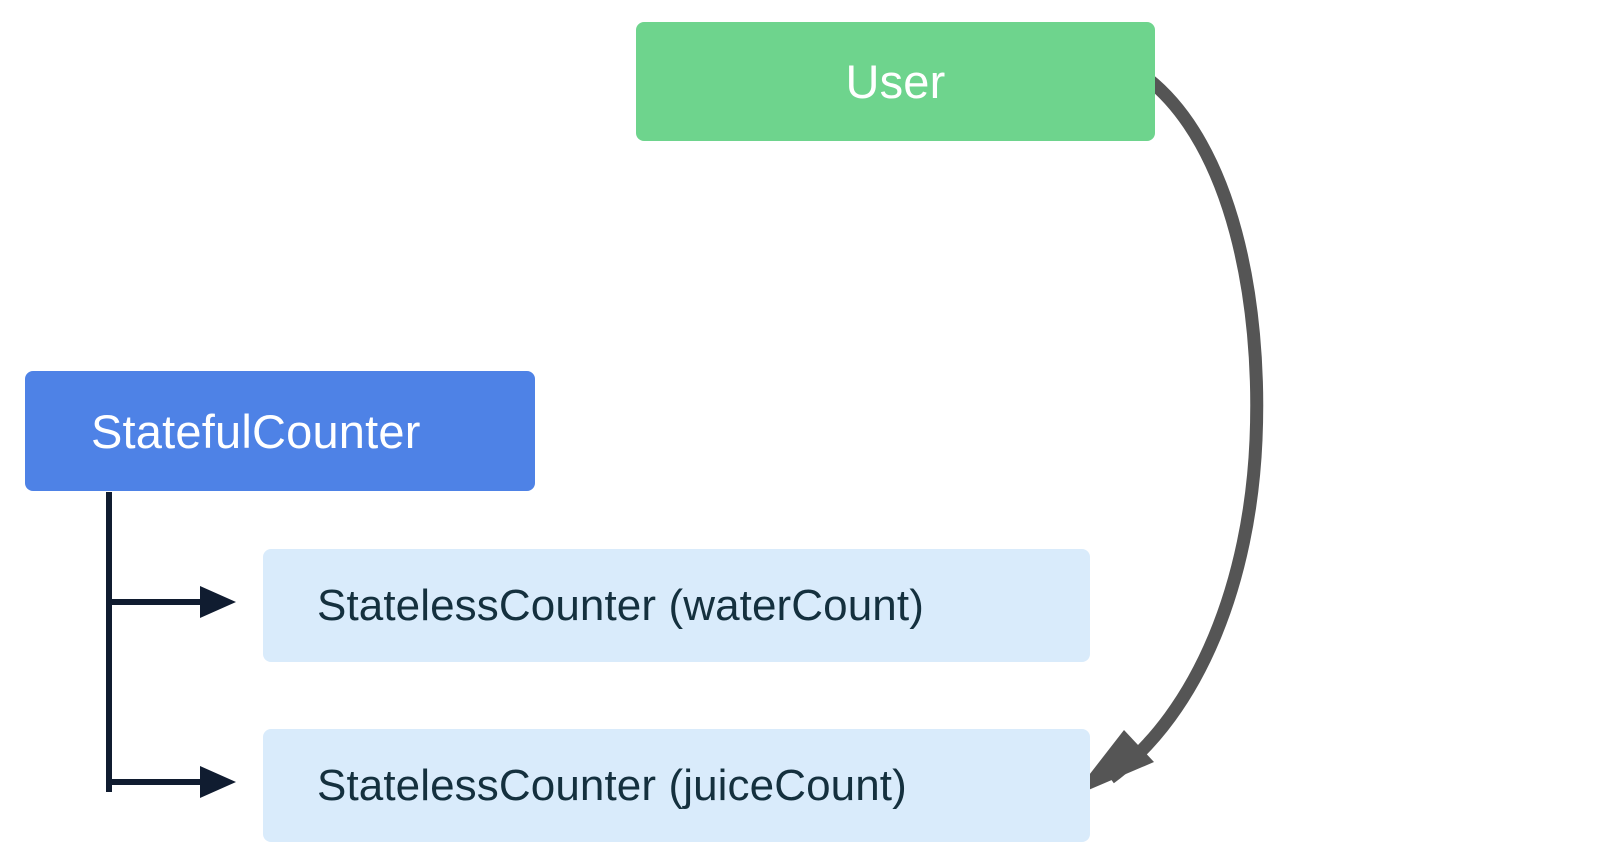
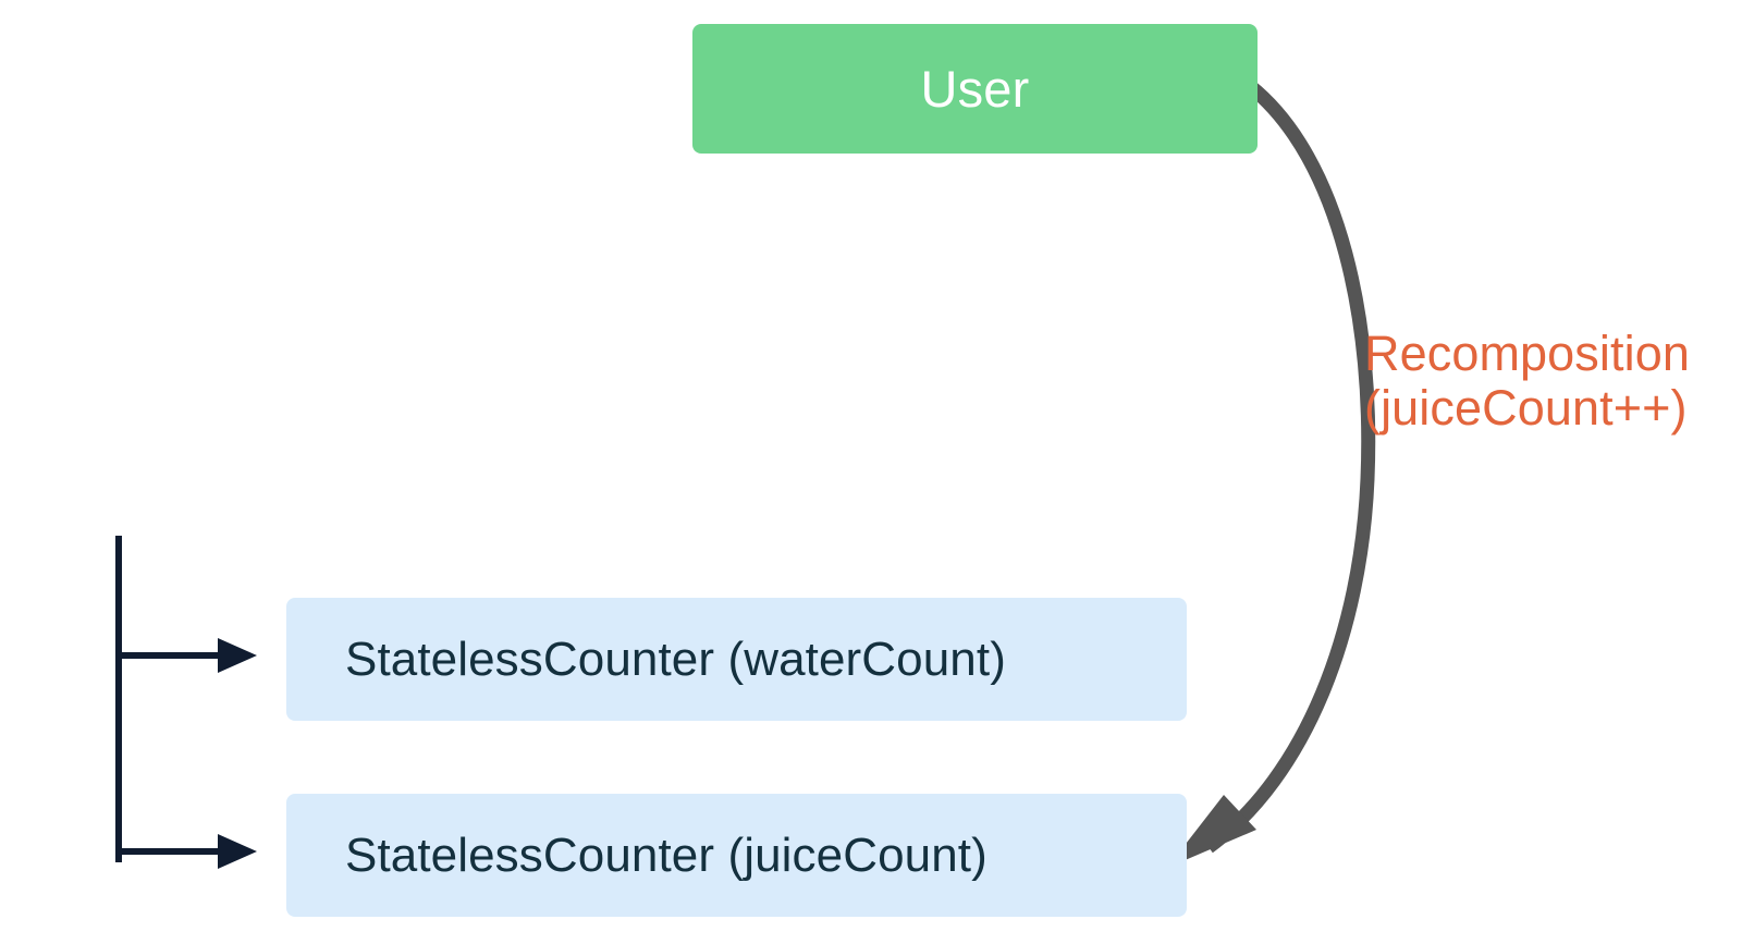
  User
- StatefulCounter
  StatelessCounter (waterCount)
  StatelessCounter (juiceCount)
+ Recomposition
+ (juiceCount++)
